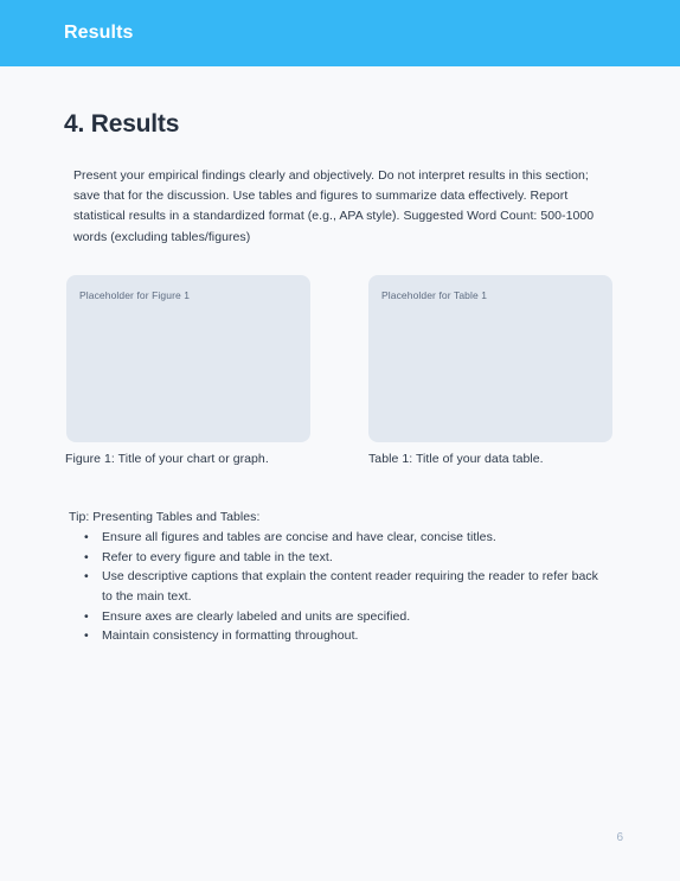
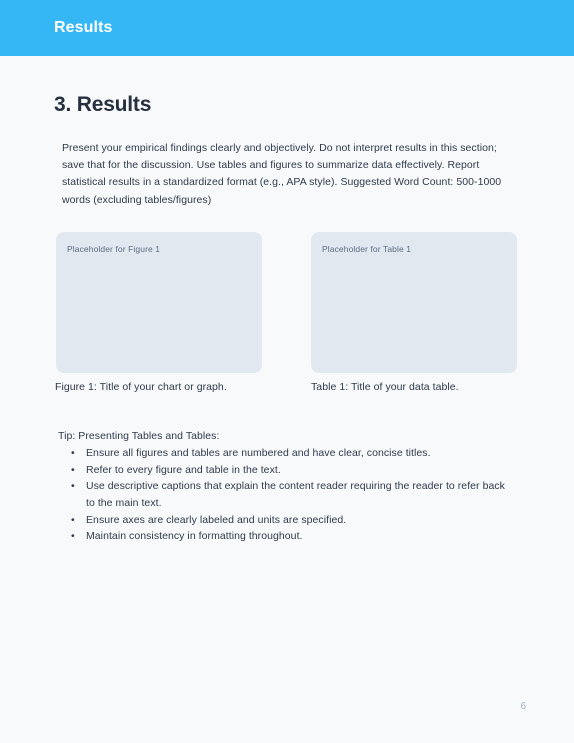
  Results
- 4. Results
+ 3. Results
  Present your empirical findings clearly and objectively. Do not interpret results in this section; save that for the discussion. Use tables and figures to summarize data effectively. Report statistical results in a standardized format (e.g., APA style). Suggested Word Count: 500-1000 words (excluding tables/figures)
  Placeholder for Figure 1
  Placeholder for Table 1
  Figure 1: Title of your chart or graph.
  Table 1: Title of your data table.
  Tip: Presenting Tables and Tables:
- Ensure all figures and tables are concise and have clear, concise titles.
+ Ensure all figures and tables are numbered and have clear, concise titles.
  Refer to every figure and table in the text.
  Use descriptive captions that explain the content reader requiring the reader to refer back to the main text.
  Ensure axes are clearly labeled and units are specified.
  Maintain consistency in formatting throughout.
  6
